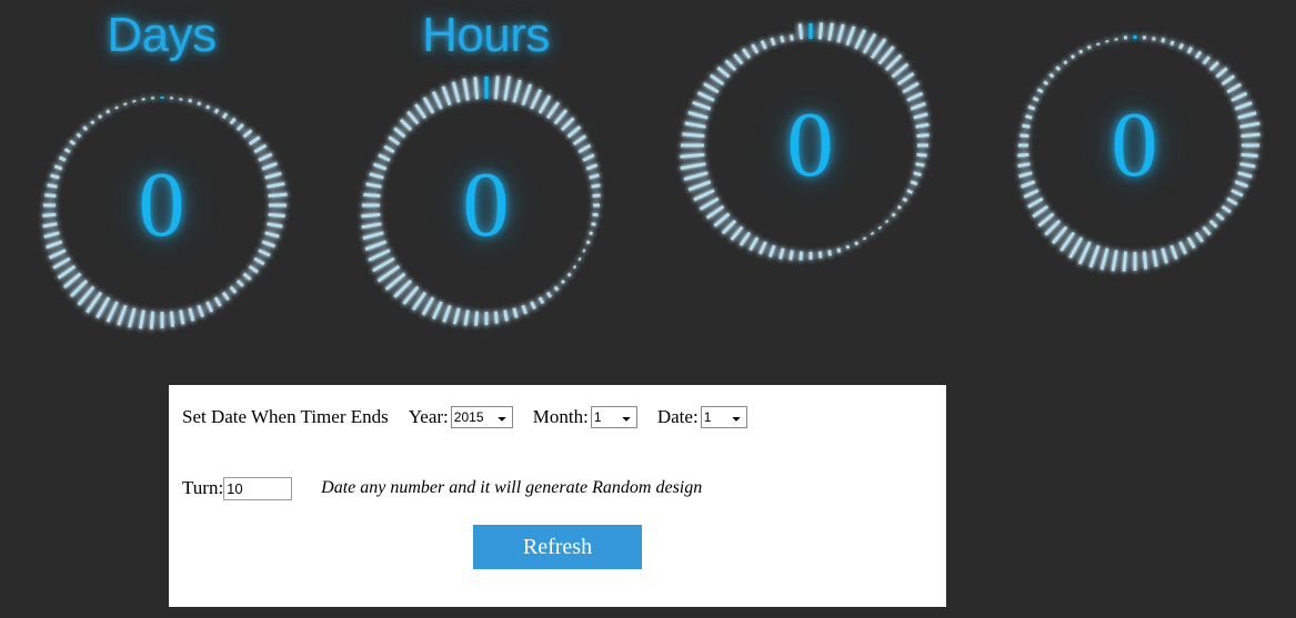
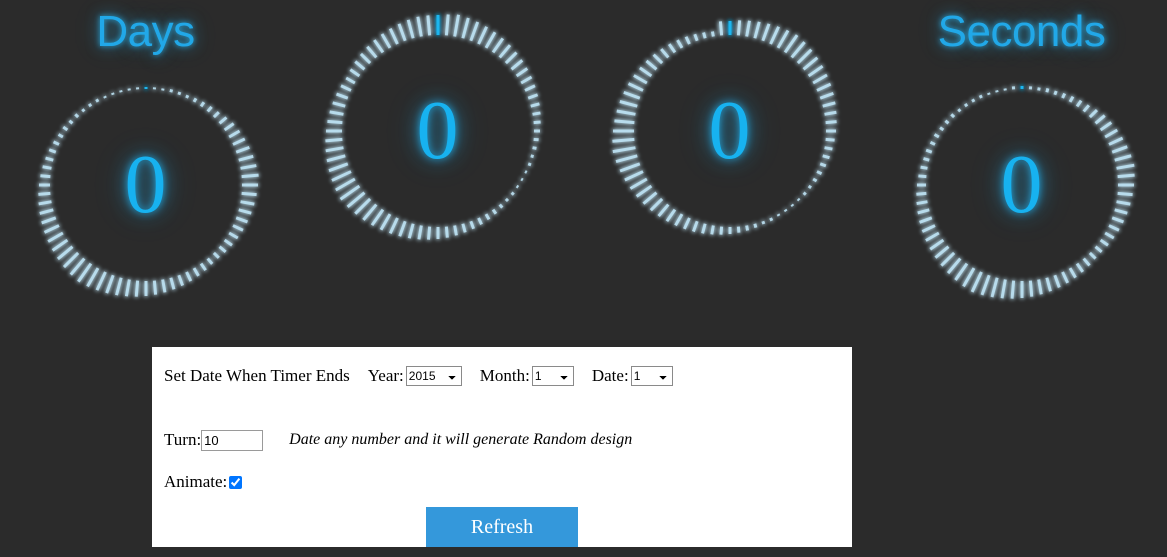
  Days
  0
- Hours
  0
  0
+ Seconds
  0
  Set Date When Timer Ends
  Year:
  2015
  Month:
  1
  Date:
  1
  Turn:
  10
  Date any number and it will generate Random design
+ Animate:
  Refresh
